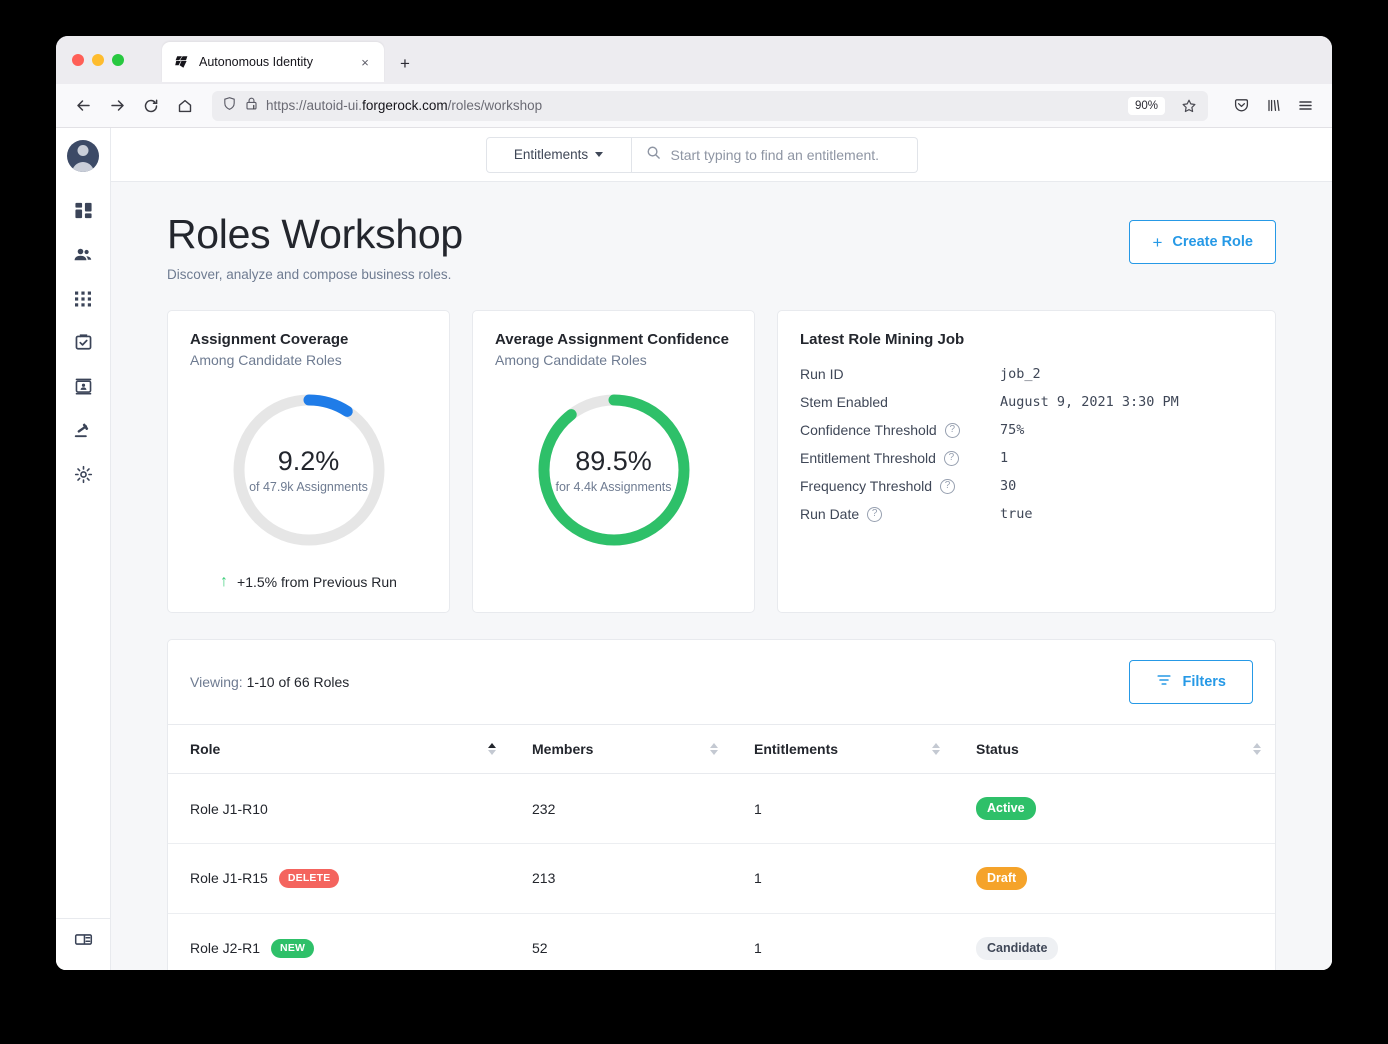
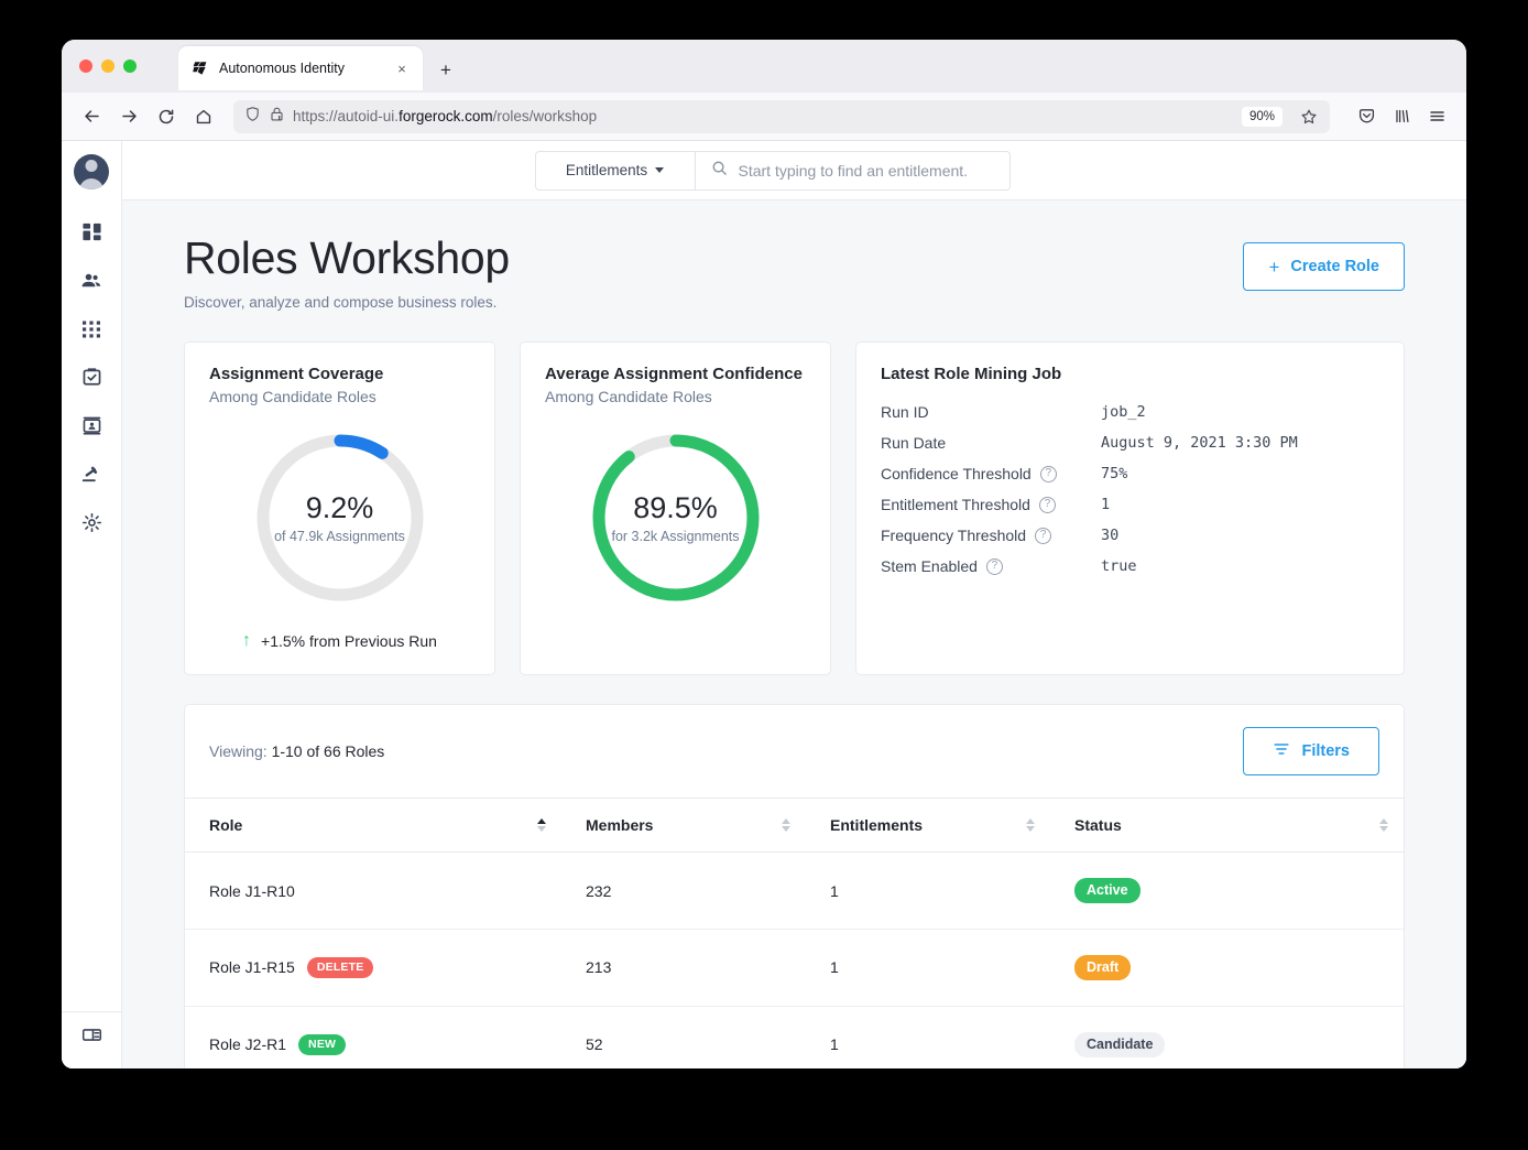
  Autonomous Identity
  ×
  +
  https://autoid-ui.forgerock.com/roles/workshop
  90%
  Entitlements
  Start typing to find an entitlement.
  Roles Workshop
  Discover, analyze and compose business roles.
  +
  Create Role
  Assignment Coverage
  Among Candidate Roles
  9.2%
  of 47.9k Assignments
  ↑
  +1.5% from Previous Run
  Average Assignment Confidence
  Among Candidate Roles
  89.5%
- for 4.4k Assignments
+ for 3.2k Assignments
  Latest Role Mining Job
  Run ID
  job_2
- Stem Enabled
+ Run Date
  August 9, 2021 3:30 PM
  Confidence Threshold
  ?
  75%
  Entitlement Threshold
  ?
  1
  Frequency Threshold
  ?
  30
- Run Date
+ Stem Enabled
  ?
  true
  Viewing: 1-10 of 66 Roles
  Filters
  Role	Members	Entitlements	Status
  Role J1-R10	232	1	Active
  Role J1-R15 DELETE	213	1	Draft
  Role J2-R1 NEW	52	1	Candidate
